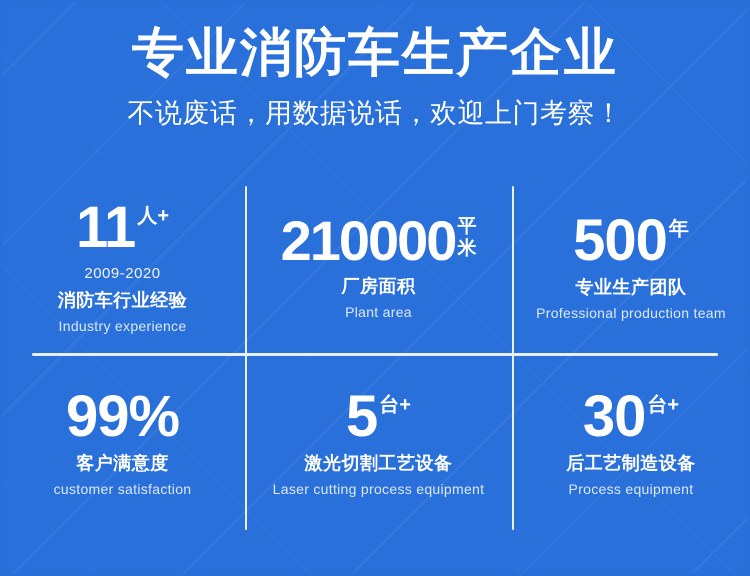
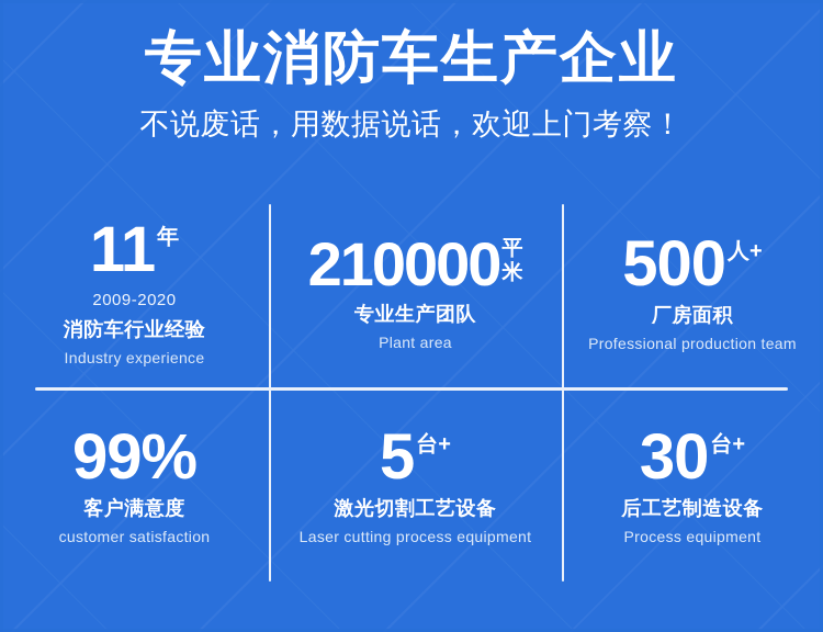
  专业消防车生产企业
  不说废话，用数据说话，欢迎上门考察！
  11
- 人+
+ 年
  2009-2020
  消防车行业经验
  Industry experience
  210000
  平
  米
- 厂房面积
+ 专业生产团队
  Plant area
  500
- 年
+ 人+
- 专业生产团队
+ 厂房面积
  Professional production team
  99%
  客户满意度
  customer satisfaction
  5
  台+
  激光切割工艺设备
  Laser cutting process equipment
  30
  台+
  后工艺制造设备
  Process equipment
